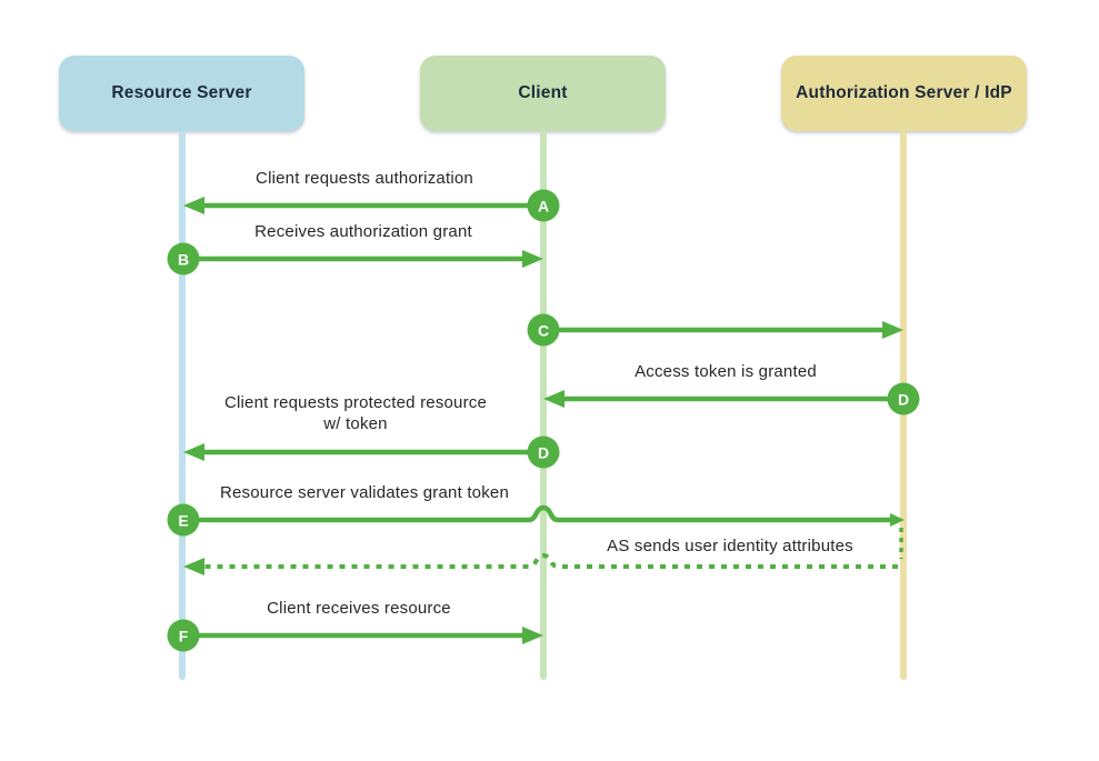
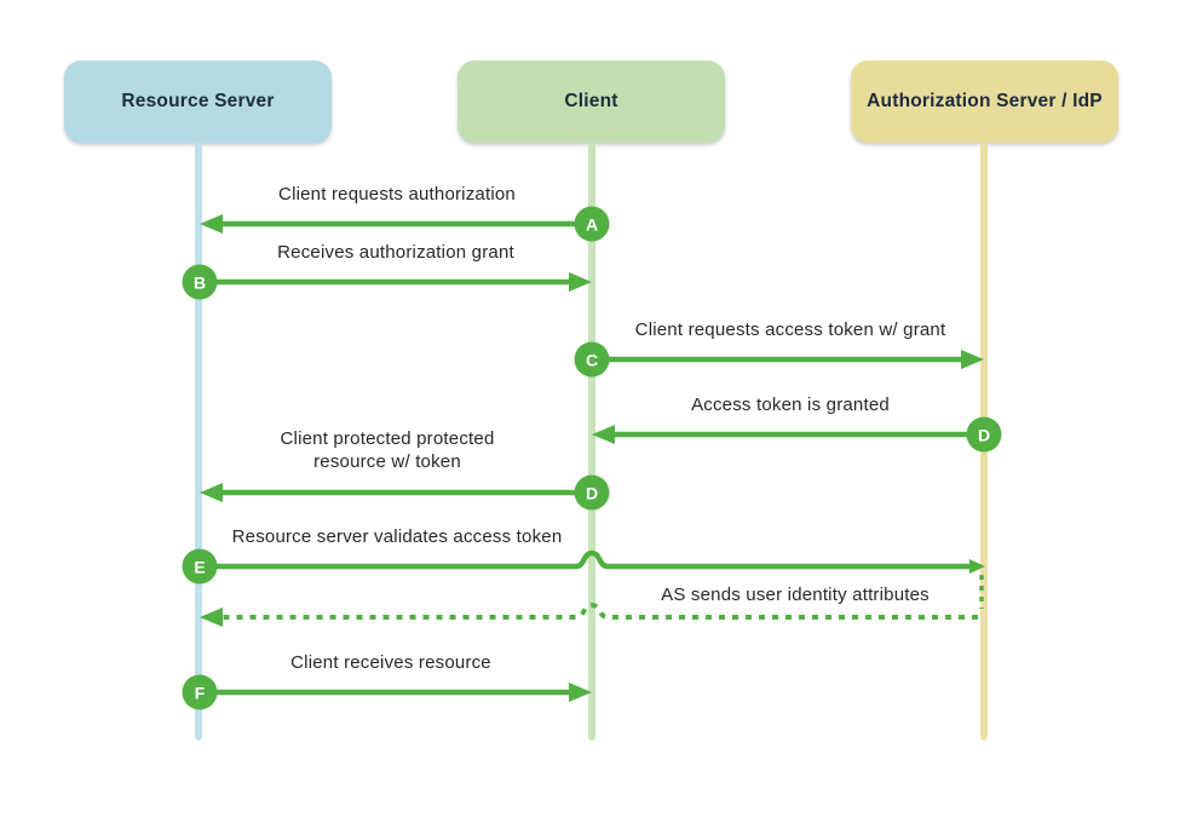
  Resource Server
  Client
  Authorization Server / IdP
  Client requests authorization
  Receives authorization grant
+ Client requests access token w/ grant
  Access token is granted
- Client requests protected resource w/ token
+ Client protected protected resource w/ token
- Resource server validates grant token
+ Resource server validates access token
  AS sends user identity attributes
  Client receives resource
  A
  B
  C
  D
  D
  E
  F
